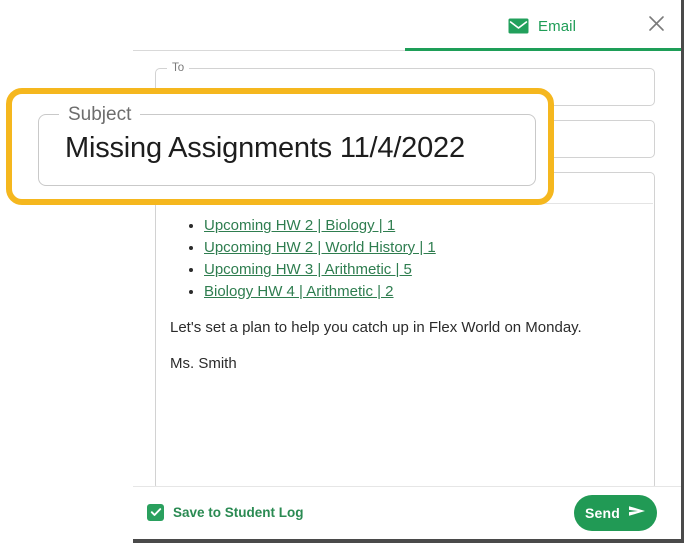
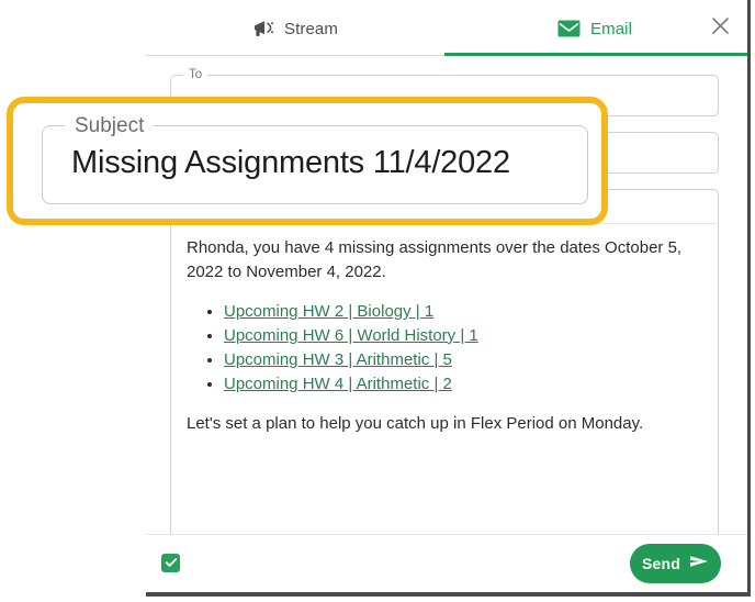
+ Stream
  Email
  To
+ Rhonda, you have 4 missing assignments over the dates October 5, 2022 to November 4, 2022.
  Upcoming HW 2 | Biology | 1
- Upcoming HW 2 | World History | 1
+ Upcoming HW 6 | World History | 1
  Upcoming HW 3 | Arithmetic | 5
- Biology HW 4 | Arithmetic | 2
+ Upcoming HW 4 | Arithmetic | 2
- Let's set a plan to help you catch up in Flex World on Monday.
+ Let's set a plan to help you catch up in Flex Period on Monday.
- Ms. Smith
- Save to Student Log
  Send
  Subject
  Missing Assignments 11/4/2022
